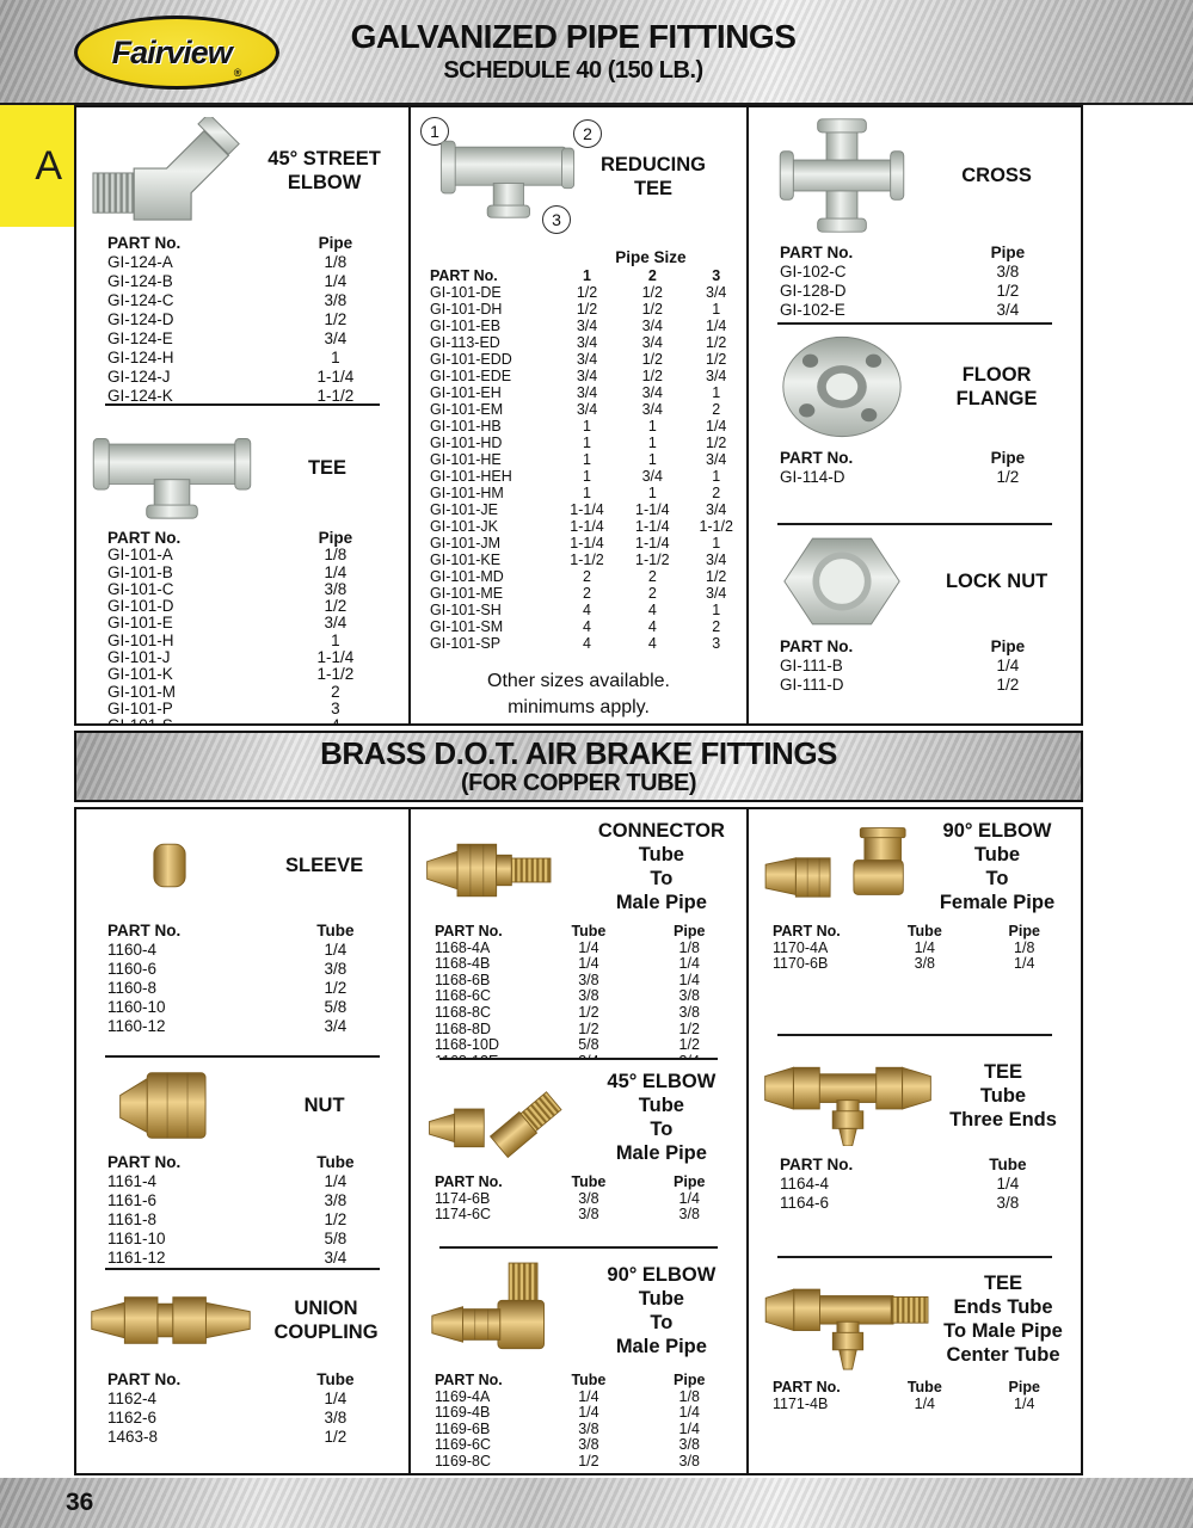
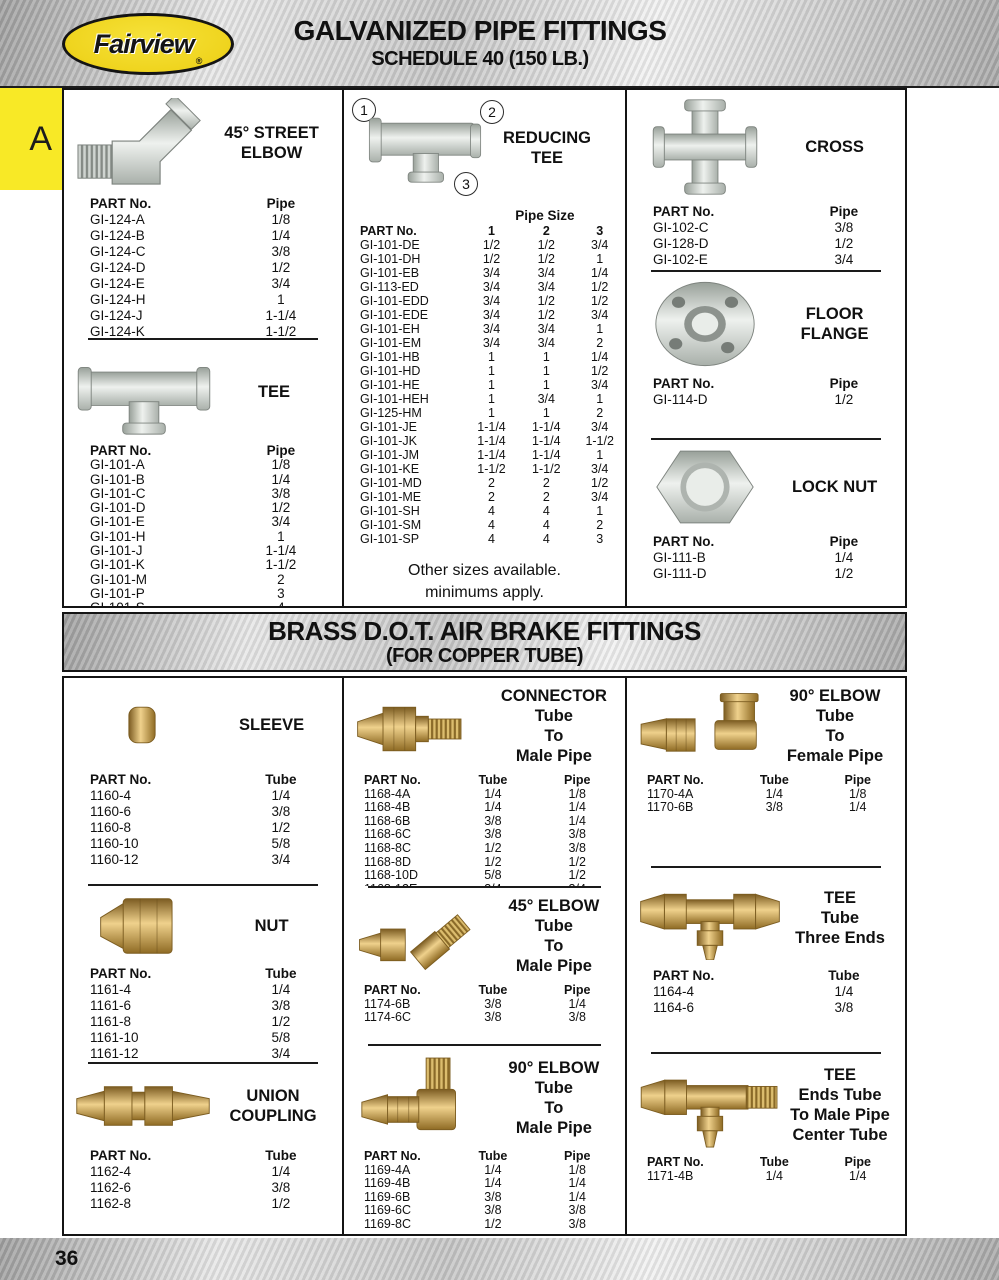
  Fairview
  ®
  GALVANIZED PIPE FITTINGS
  SCHEDULE 40 (150 LB.)
  A
  45° STREET
  ELBOW
  PART No.
  Pipe
  GI-124-A
  1/8
  GI-124-B
  1/4
  GI-124-C
  3/8
  GI-124-D
  1/2
  GI-124-E
  3/4
  GI-124-H
  1
  GI-124-J
  1-1/4
  GI-124-K
  1-1/2
  TEE
  PART No.
  Pipe
  GI-101-A
  1/8
  GI-101-B
  1/4
  GI-101-C
  3/8
  GI-101-D
  1/2
  GI-101-E
  3/4
  GI-101-H
  1
  GI-101-J
  1-1/4
  GI-101-K
  1-1/2
  GI-101-M
  2
  GI-101-P
  3
  1
  2
  3
  REDUCING
  TEE
  Pipe Size
  PART No.
  1
  2
  3
  GI-101-DE
  1/2
  1/2
  3/4
  GI-101-DH
  1/2
  1/2
  1
  GI-101-EB
  3/4
  3/4
  1/4
  GI-113-ED
  3/4
  3/4
  1/2
  GI-101-EDD
  3/4
  1/2
  1/2
  GI-101-EDE
  3/4
  1/2
  3/4
  GI-101-EH
  3/4
  3/4
  1
  GI-101-EM
  3/4
  3/4
  2
  GI-101-HB
  1
  1
  1/4
  GI-101-HD
  1
  1
  1/2
  GI-101-HE
  1
  1
  3/4
  GI-101-HEH
  1
  3/4
  1
- GI-101-HM
+ GI-125-HM
  1
  1
  2
  GI-101-JE
  1-1/4
  1-1/4
  3/4
  GI-101-JK
  1-1/4
  1-1/4
  1-1/2
  GI-101-JM
  1-1/4
  1-1/4
  1
  GI-101-KE
  1-1/2
  1-1/2
  3/4
  GI-101-MD
  2
  2
  1/2
  GI-101-ME
  2
  2
  3/4
  GI-101-SH
  4
  4
  1
  GI-101-SM
  4
  4
  2
  GI-101-SP
  4
  4
  3
  Other sizes available.
  minimums apply.
  CROSS
  PART No.
  Pipe
  GI-102-C
  3/8
  GI-128-D
  1/2
  GI-102-E
  3/4
  FLOOR
  FLANGE
  PART No.
  Pipe
  GI-114-D
  1/2
  LOCK NUT
  PART No.
  Pipe
  GI-111-B
  1/4
  GI-111-D
  1/2
  BRASS D.O.T. AIR BRAKE FITTINGS
  (FOR COPPER TUBE)
  SLEEVE
  PART No.
  Tube
  1160-4
  1/4
  1160-6
  3/8
  1160-8
  1/2
  1160-10
  5/8
  1160-12
  3/4
  NUT
  PART No.
  Tube
  1161-4
  1/4
  1161-6
  3/8
  1161-8
  1/2
  1161-10
  5/8
  1161-12
  3/4
  UNION
  COUPLING
  PART No.
  Tube
  1162-4
  1/4
  1162-6
  3/8
- 1463-8
+ 1162-8
  1/2
  CONNECTOR
  Tube
  To
  Male Pipe
  PART No.
  Tube
  Pipe
  1168-4A
  1/4
  1/8
  1168-4B
  1/4
  1/4
  1168-6B
  3/8
  1/4
  1168-6C
  3/8
  3/8
  1168-8C
  1/2
  3/8
  1168-8D
  1/2
  1/2
  1168-10D
  5/8
  1/2
  45° ELBOW
  Tube
  To
  Male Pipe
  PART No.
  Tube
  Pipe
  1174-6B
  3/8
  1/4
  1174-6C
  3/8
  3/8
  90° ELBOW
  Tube
  To
  Male Pipe
  PART No.
  Tube
  Pipe
  1169-4A
  1/4
  1/8
  1169-4B
  1/4
  1/4
  1169-6B
  3/8
  1/4
  1169-6C
  3/8
  3/8
  1169-8C
  1/2
  3/8
  90° ELBOW
  Tube
  To
  Female Pipe
  PART No.
  Tube
  Pipe
  1170-4A
  1/4
  1/8
  1170-6B
  3/8
  1/4
  TEE
  Tube
  Three Ends
  PART No.
  Tube
  1164-4
  1/4
  1164-6
  3/8
  TEE
  Ends Tube
  To Male Pipe
  Center Tube
  PART No.
  Tube
  Pipe
  1171-4B
  1/4
  1/4
  36
